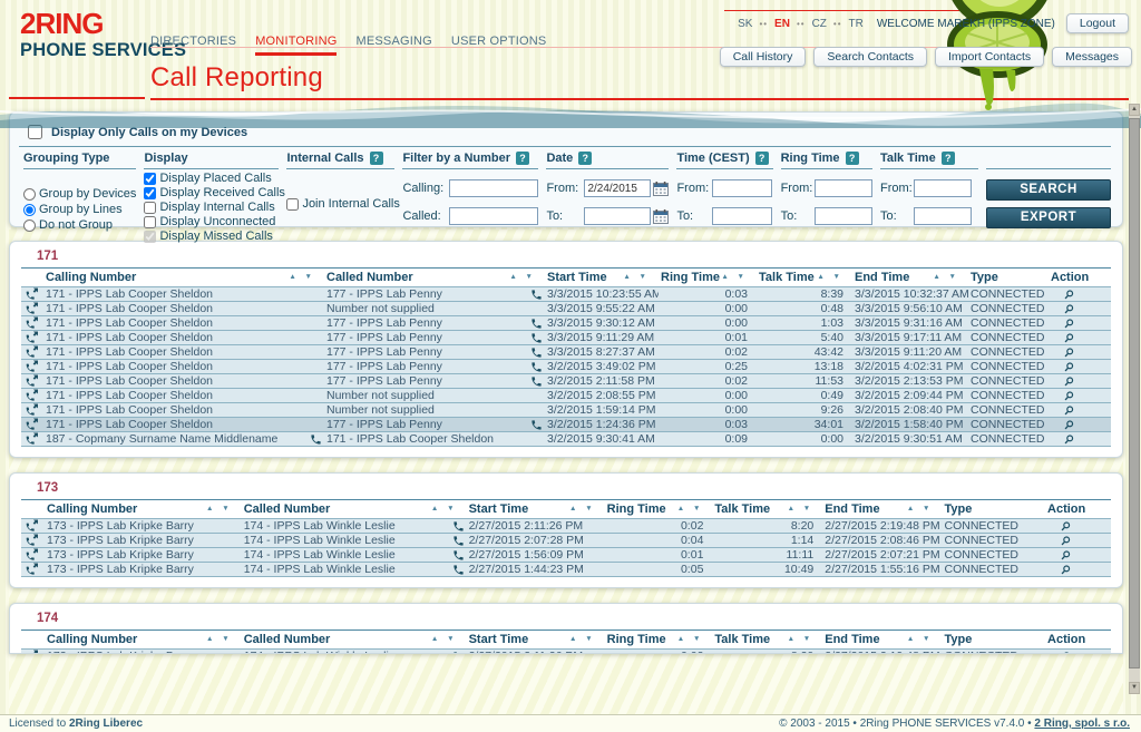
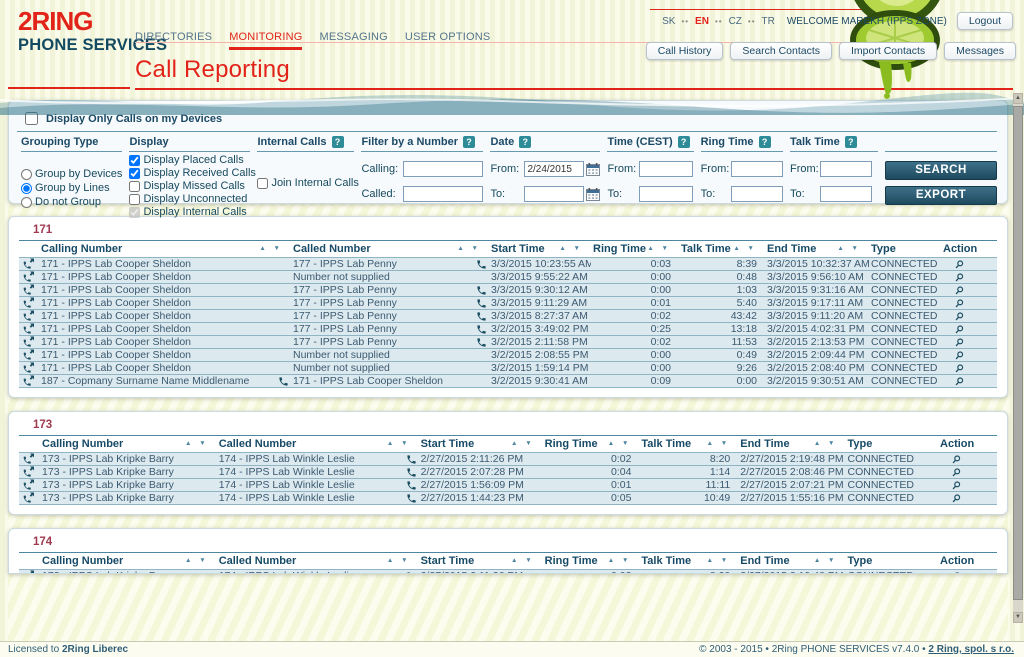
  2RING
  PHONE SERVICES
  DIRECTORIES MONITORING MESSAGING USER OPTIONS
  SK
  ••
  EN
  ••
  CZ
  ••
  TR
  WELCOME MAREKH (IPPS ZONE)
  Logout
  Call History
  Search Contacts
  Import Contacts
  Messages
  Call Reporting
  Display Only Calls on my Devices
  Grouping Type
  Group by Devices
  Group by Lines
  Do not Group
  Display
  Display Placed Calls
  Display Received Calls
- Display Internal Calls
+ Display Missed Calls
  Display Unconnected
- Display Missed Calls
+ Display Internal Calls
  Internal Calls ?
  Join Internal Calls
  Filter by a Number ?
  Calling:
  Called:
  Date ?
  From:
  2/24/2015
  To:
  Time (CEST) ?
  From:
  To:
  Ring Time ?
  From:
  To:
  Talk Time ?
  From:
  To:
  SEARCH
  EXPORT
  171
  	Calling Number	Called Number	Start Time	Ring Time	Talk Time	End Time	Type	Action
  	171 - IPPS Lab Cooper Sheldon	177 - IPPS Lab Penny	3/3/2015 10:23:55 AM	0:03	8:39	3/3/2015 10:32:37 AM	CONNECTED
  	171 - IPPS Lab Cooper Sheldon	Number not supplied	3/3/2015 9:55:22 AM	0:00	0:48	3/3/2015 9:56:10 AM	CONNECTED
  	171 - IPPS Lab Cooper Sheldon	177 - IPPS Lab Penny	3/3/2015 9:30:12 AM	0:00	1:03	3/3/2015 9:31:16 AM	CONNECTED
  	171 - IPPS Lab Cooper Sheldon	177 - IPPS Lab Penny	3/3/2015 9:11:29 AM	0:01	5:40	3/3/2015 9:17:11 AM	CONNECTED
  	171 - IPPS Lab Cooper Sheldon	177 - IPPS Lab Penny	3/3/2015 8:27:37 AM	0:02	43:42	3/3/2015 9:11:20 AM	CONNECTED
  	171 - IPPS Lab Cooper Sheldon	177 - IPPS Lab Penny	3/2/2015 3:49:02 PM	0:25	13:18	3/2/2015 4:02:31 PM	CONNECTED
  	171 - IPPS Lab Cooper Sheldon	177 - IPPS Lab Penny	3/2/2015 2:11:58 PM	0:02	11:53	3/2/2015 2:13:53 PM	CONNECTED
  	171 - IPPS Lab Cooper Sheldon	Number not supplied	3/2/2015 2:08:55 PM	0:00	0:49	3/2/2015 2:09:44 PM	CONNECTED
  	171 - IPPS Lab Cooper Sheldon	Number not supplied	3/2/2015 1:59:14 PM	0:00	9:26	3/2/2015 2:08:40 PM	CONNECTED
- 	171 - IPPS Lab Cooper Sheldon	177 - IPPS Lab Penny	3/2/2015 1:24:36 PM	0:03	34:01	3/2/2015 1:58:40 PM	CONNECTED
  	187 - Copmany Surname Name Middlename	171 - IPPS Lab Cooper Sheldon	3/2/2015 9:30:41 AM	0:09	0:00	3/2/2015 9:30:51 AM	CONNECTED
  173
  	Calling Number	Called Number	Start Time	Ring Time	Talk Time	End Time	Type	Action
  	173 - IPPS Lab Kripke Barry	174 - IPPS Lab Winkle Leslie	2/27/2015 2:11:26 PM	0:02	8:20	2/27/2015 2:19:48 PM	CONNECTED
  	173 - IPPS Lab Kripke Barry	174 - IPPS Lab Winkle Leslie	2/27/2015 2:07:28 PM	0:04	1:14	2/27/2015 2:08:46 PM	CONNECTED
  	173 - IPPS Lab Kripke Barry	174 - IPPS Lab Winkle Leslie	2/27/2015 1:56:09 PM	0:01	11:11	2/27/2015 2:07:21 PM	CONNECTED
  	173 - IPPS Lab Kripke Barry	174 - IPPS Lab Winkle Leslie	2/27/2015 1:44:23 PM	0:05	10:49	2/27/2015 1:55:16 PM	CONNECTED
  174
  	Calling Number	Called Number	Start Time	Ring Time	Talk Time	End Time	Type	Action
  Licensed to 2Ring Liberec
  © 2003 - 2015 • 2Ring PHONE SERVICES v7.4.0 • 2 Ring, spol. s r.o.
